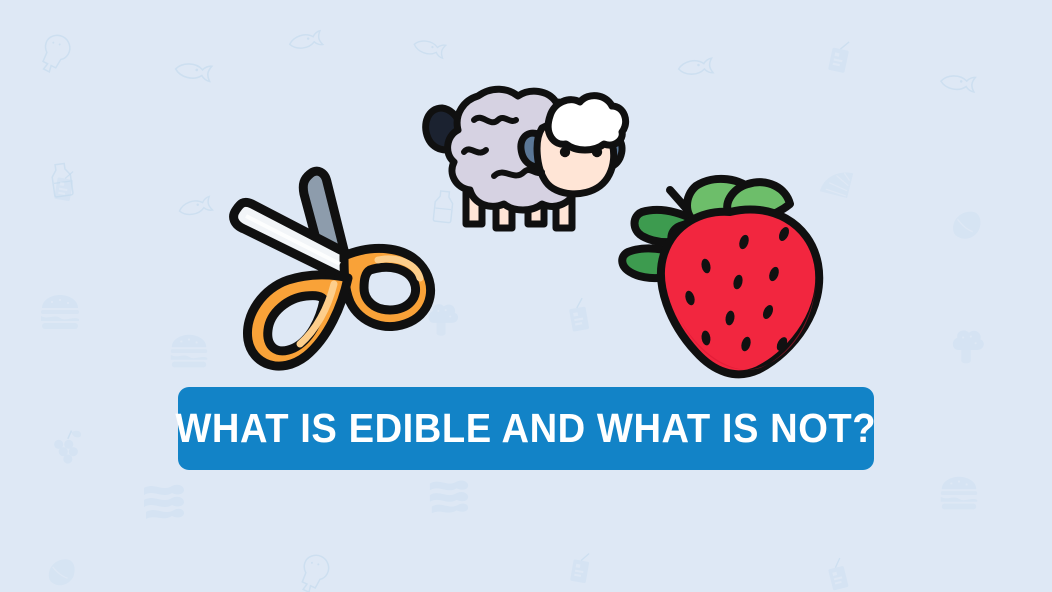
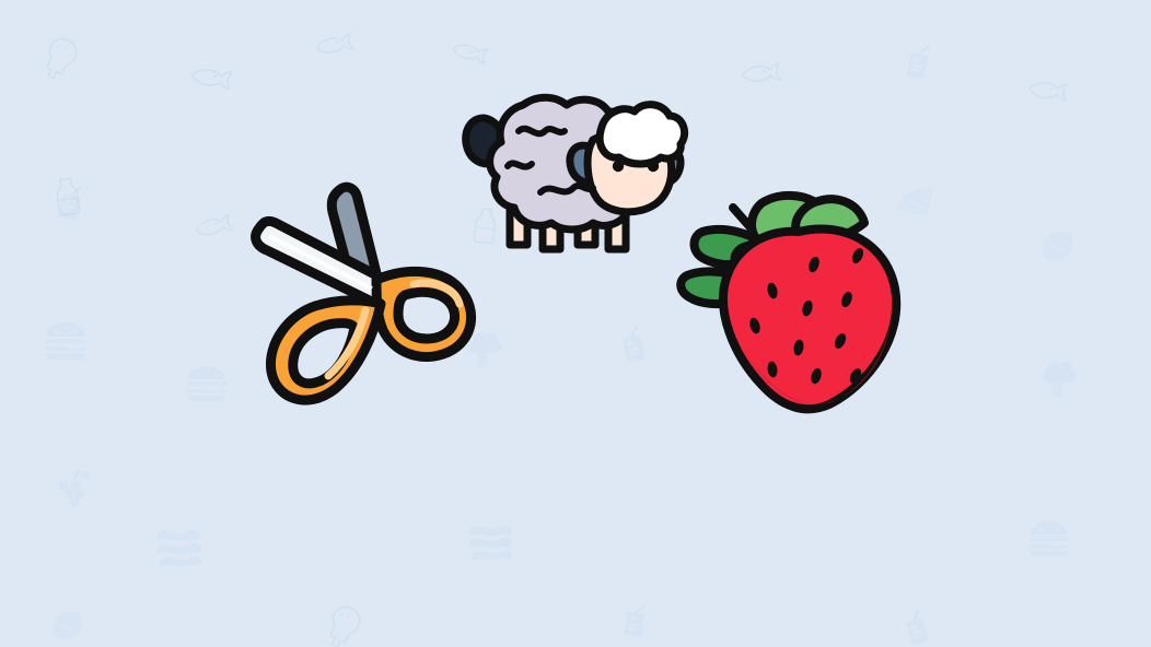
- WHAT IS EDIBLE AND WHAT IS NOT?
